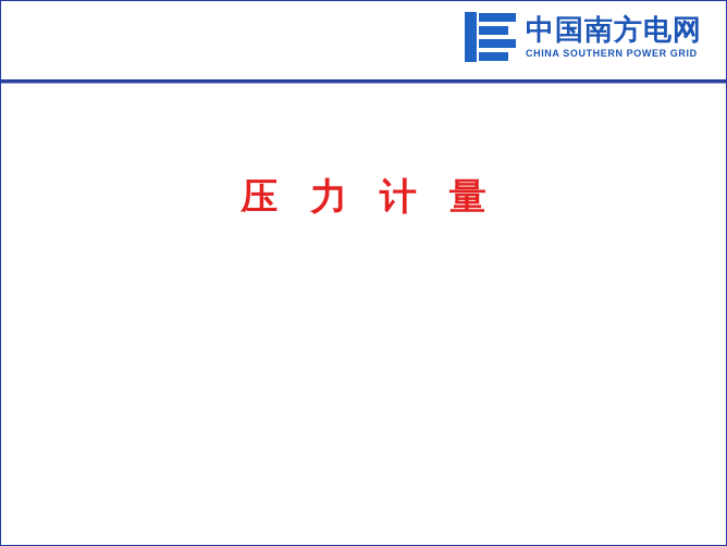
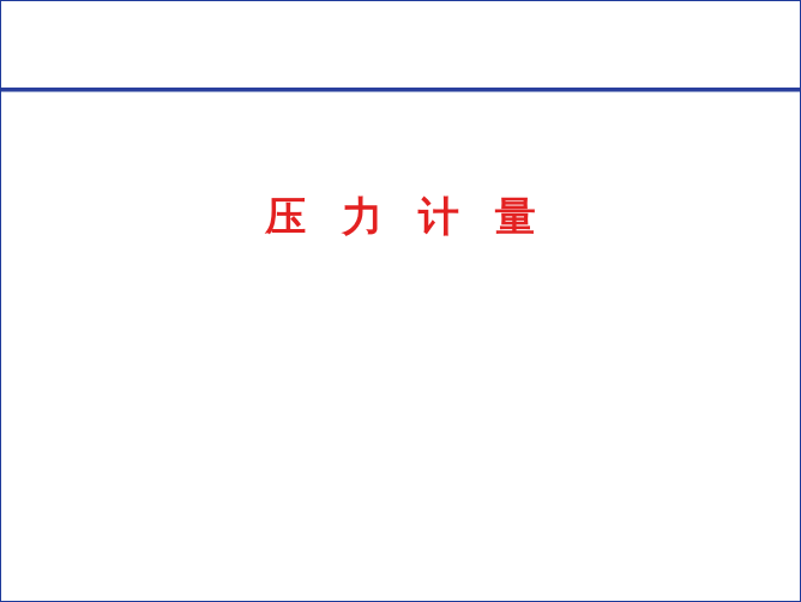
- 中国南方电网
- CHINA SOUTHERN POWER GRID
  压 力 计 量
